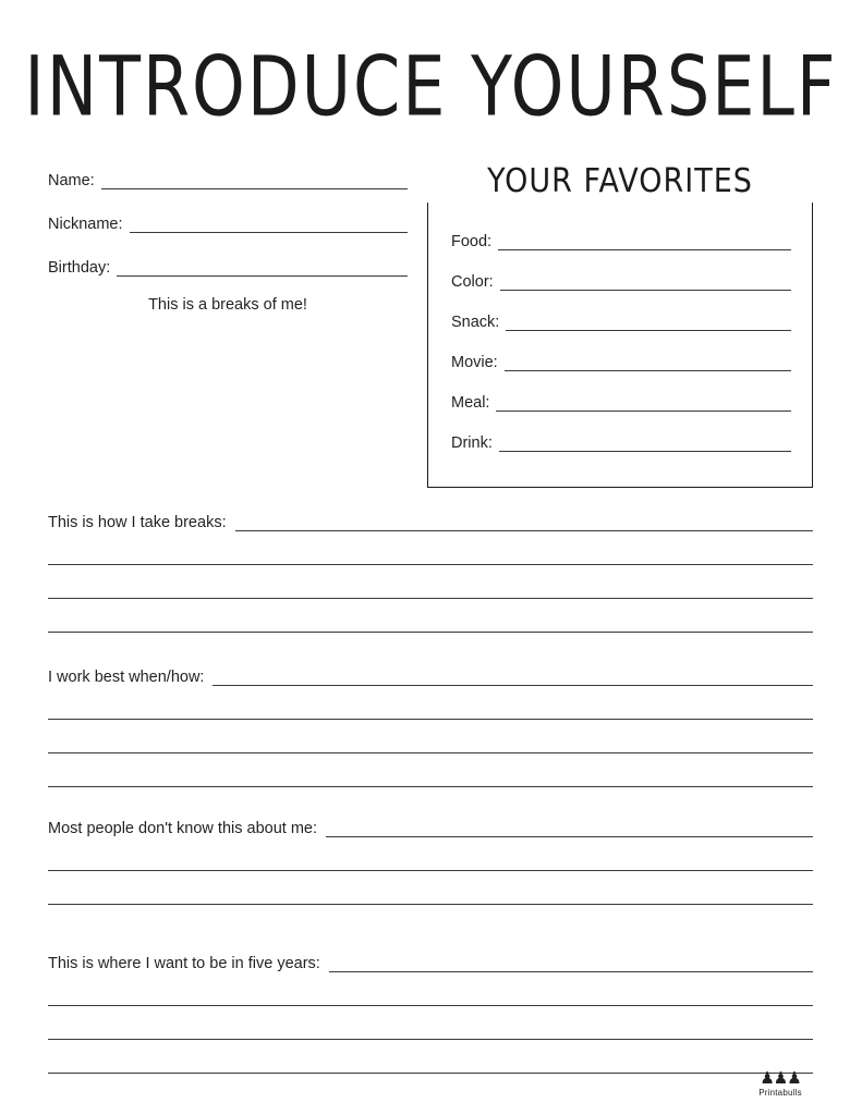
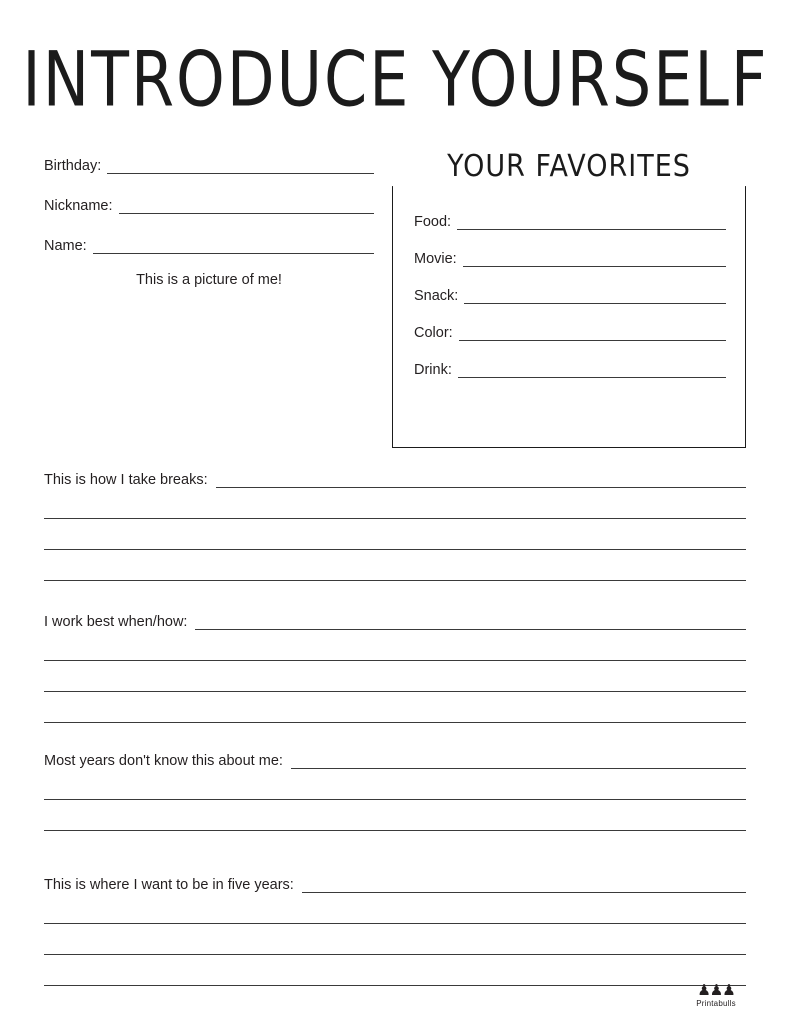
  INTRODUCE YOURSELF
- Name:
+ Birthday:
  Nickname:
- Birthday:
+ Name:
- This is a breaks of me!
+ This is a picture of me!
  YOUR FAVORITES
  Food:
- Color:
+ Movie:
  Snack:
- Movie:
+ Color:
- Meal:
  Drink:
  This is how I take breaks:
  I work best when/how:
- Most people don't know this about me:
+ Most years don't know this about me:
  This is where I want to be in five years:
  ♟♟♟
  Printabulls
